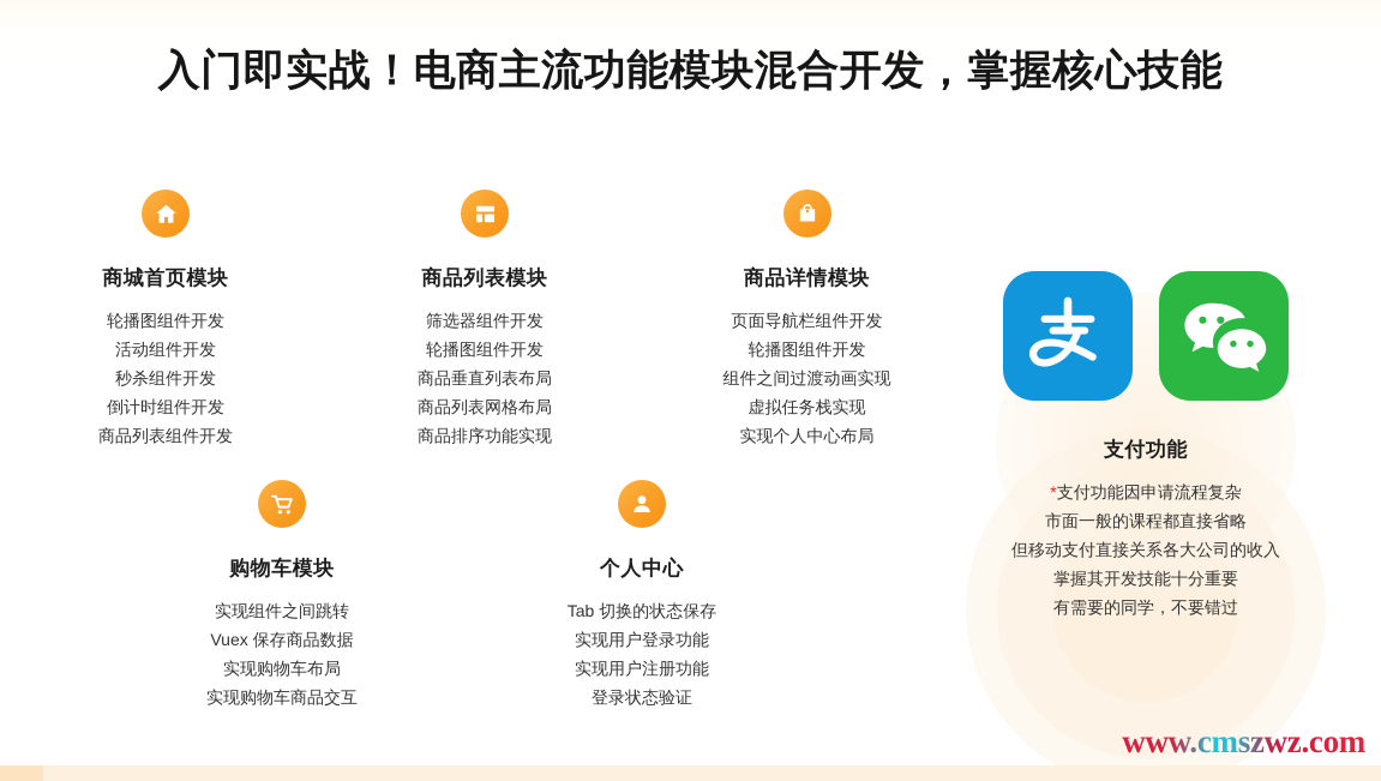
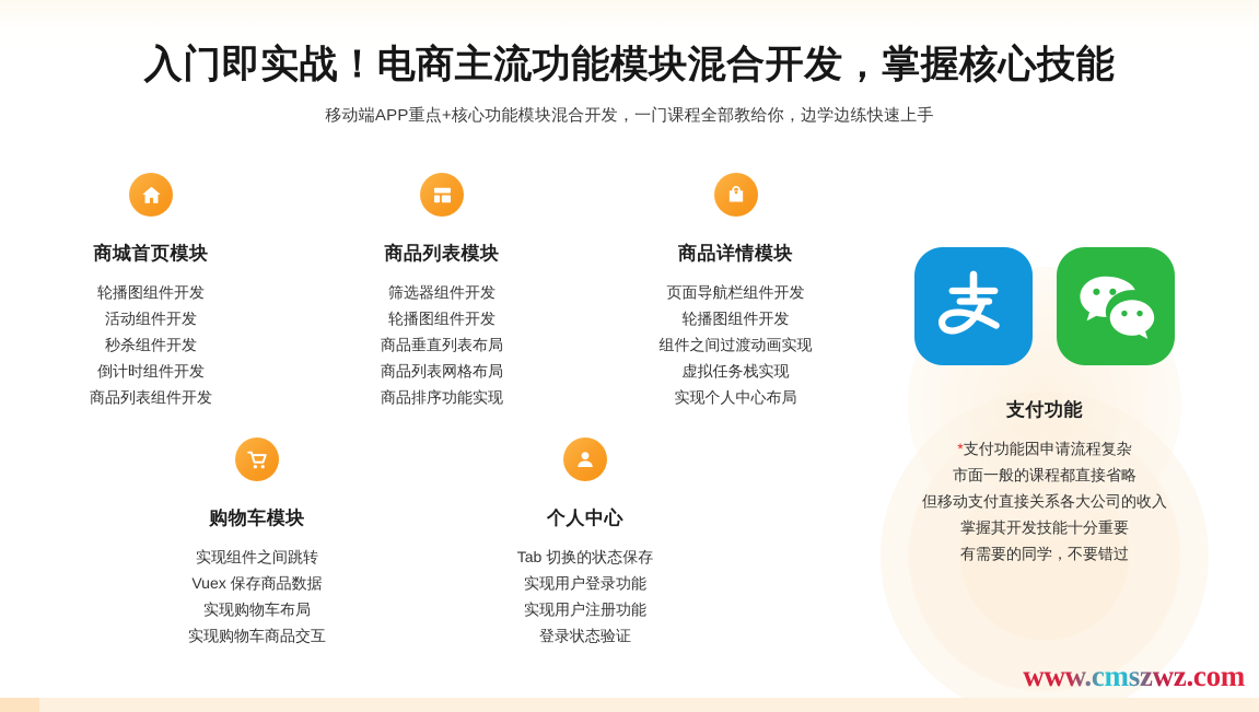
  入门即实战！电商主流功能模块混合开发，掌握核心技能
+ 移动端APP重点+核心功能模块混合开发，一门课程全部教给你，边学边练快速上手
  商城首页模块
  轮播图组件开发
  活动组件开发
  秒杀组件开发
  倒计时组件开发
  商品列表组件开发
  商品列表模块
  筛选器组件开发
  轮播图组件开发
  商品垂直列表布局
  商品列表网格布局
  商品排序功能实现
  商品详情模块
  页面导航栏组件开发
  轮播图组件开发
  组件之间过渡动画实现
  虚拟任务栈实现
  实现个人中心布局
  购物车模块
  实现组件之间跳转
  Vuex 保存商品数据
  实现购物车布局
  实现购物车商品交互
  个人中心
  Tab 切换的状态保存
  实现用户登录功能
  实现用户注册功能
  登录状态验证
  支付功能
  *支付功能因申请流程复杂
  市面一般的课程都直接省略
  但移动支付直接关系各大公司的收入
  掌握其开发技能十分重要
  有需要的同学，不要错过
  www.cmszwz.com
